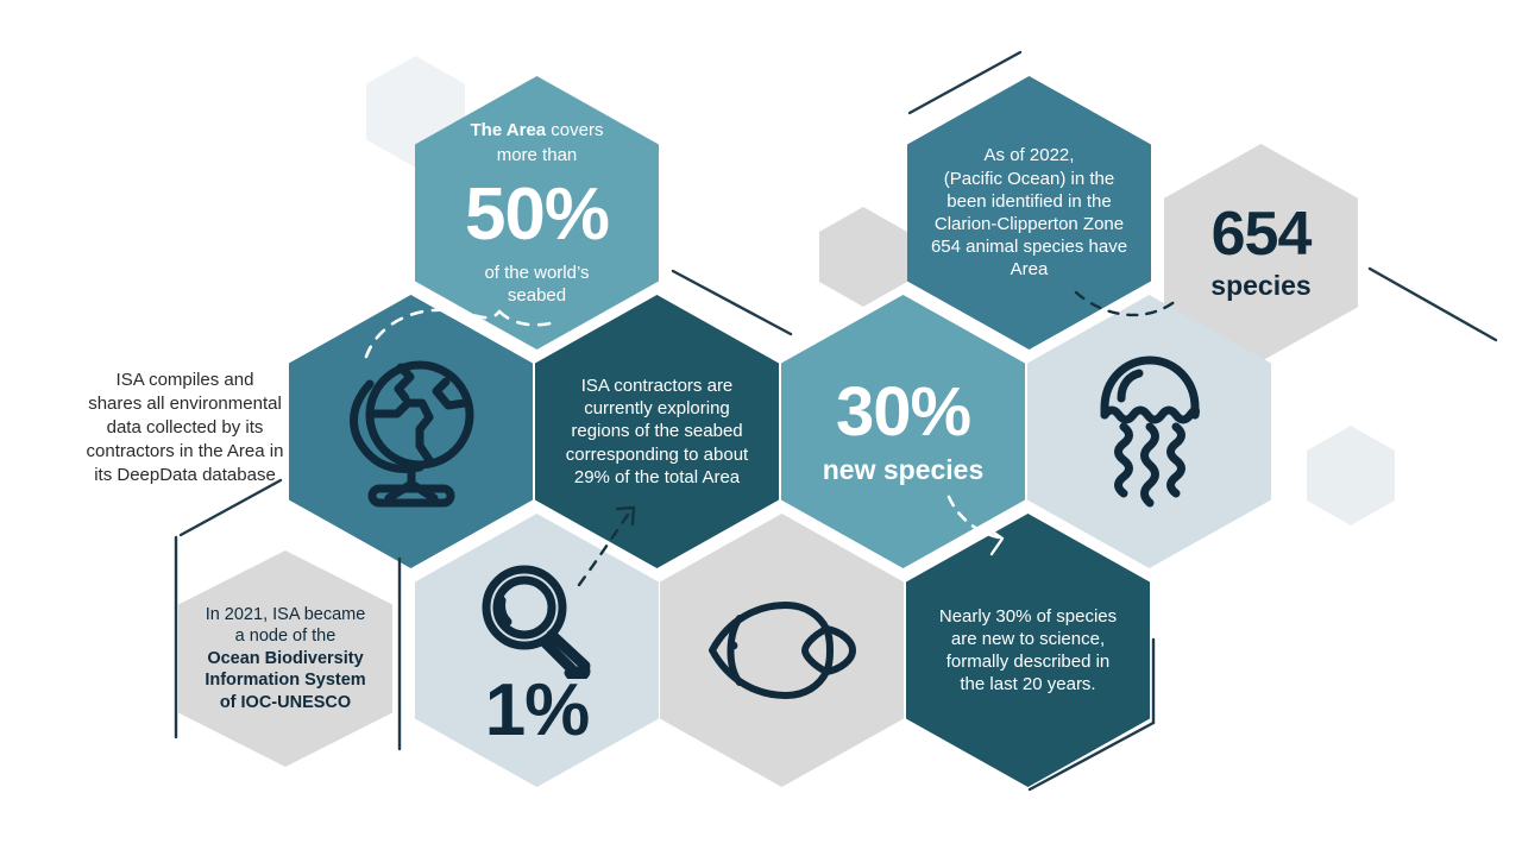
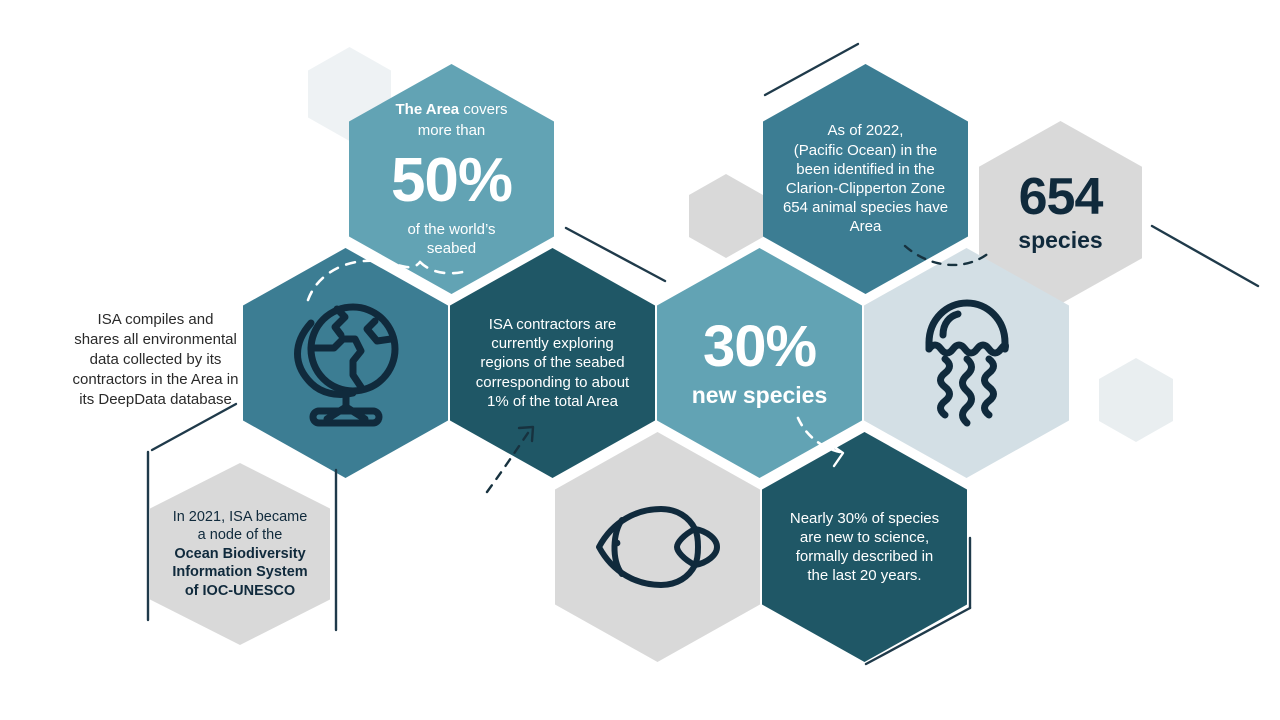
  The Area covers
  more than
  50%
  of the world’s
  seabed
  As of 2022,
  (Pacific Ocean) in the
  been identified in the
  Clarion-Clipperton Zone
  654 animal species have
  Area
  654
  species
  ISA contractors are
  currently exploring
  regions of the seabed
  corresponding to about
- 29% of the total Area
+ 1% of the total Area
  30%
  new species
- 1%
  Nearly 30% of species
  are new to science,
  formally described in
  the last 20 years.
  In 2021, ISA became
  a node of the
  Ocean Biodiversity
  Information System
  of IOC-UNESCO
  ISA compiles and
  shares all environmental
  data collected by its
  contractors in the Area in
  its DeepData database
